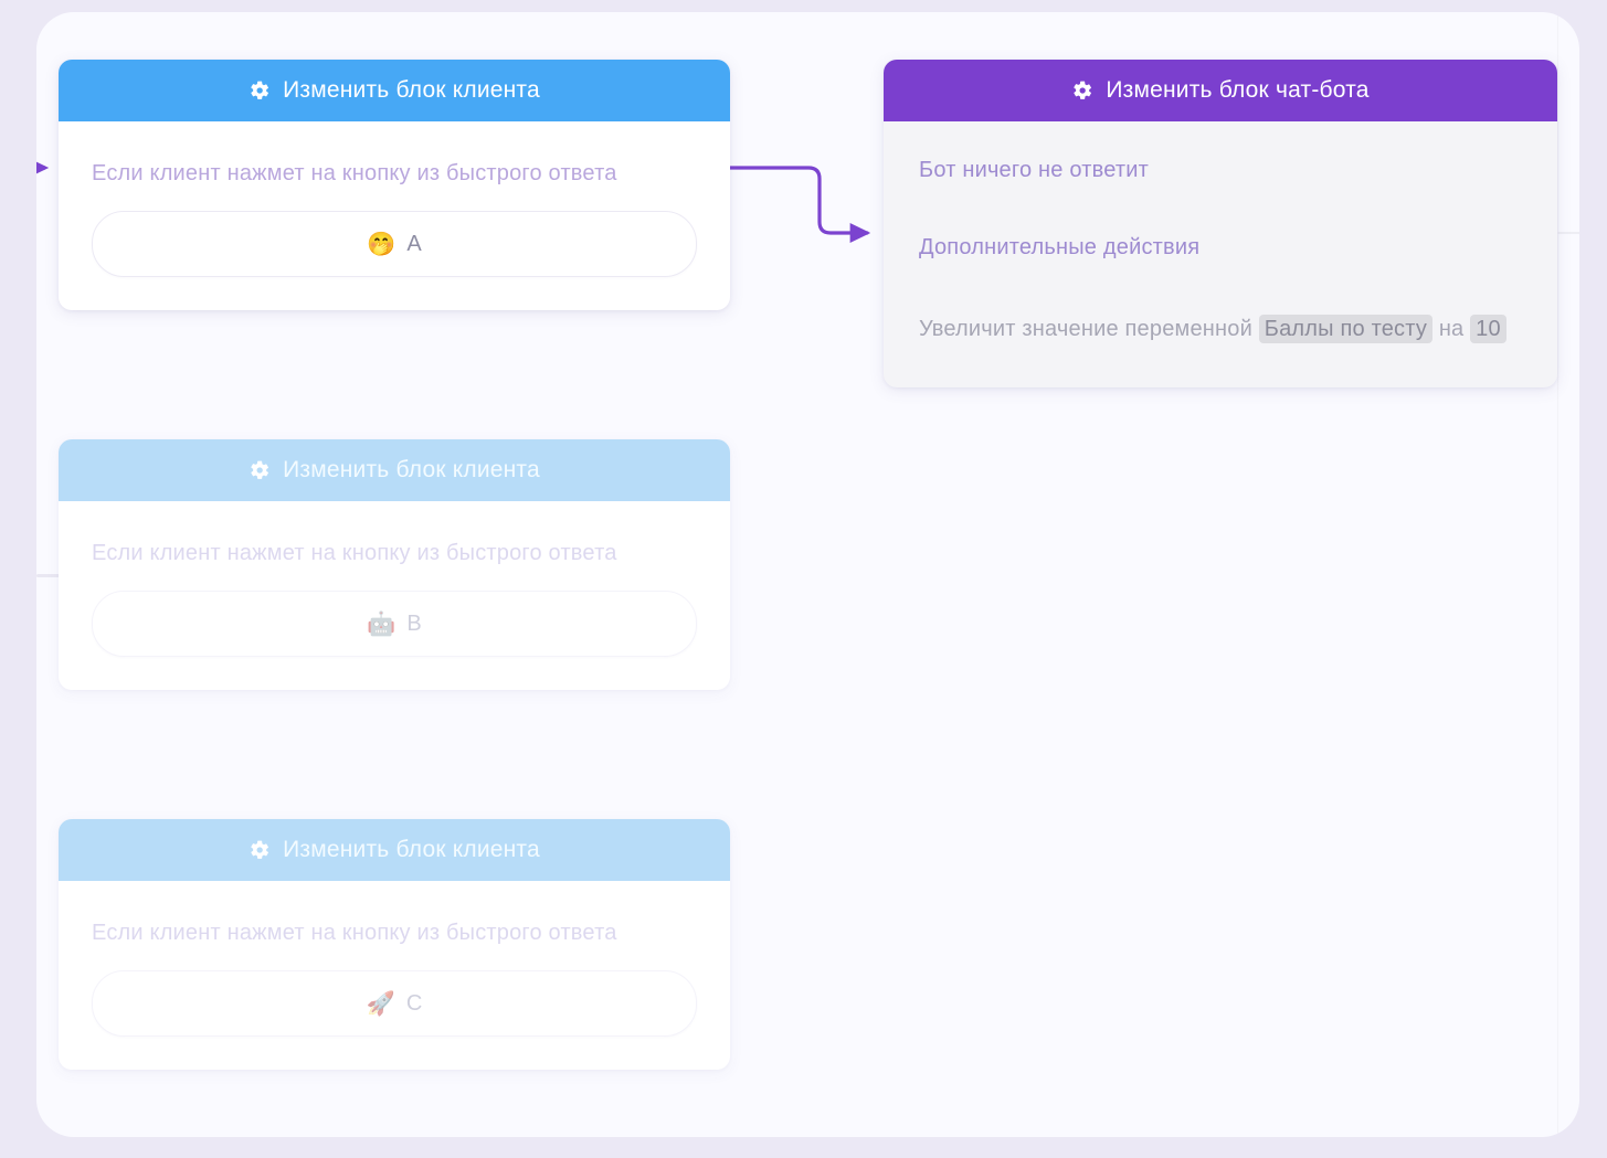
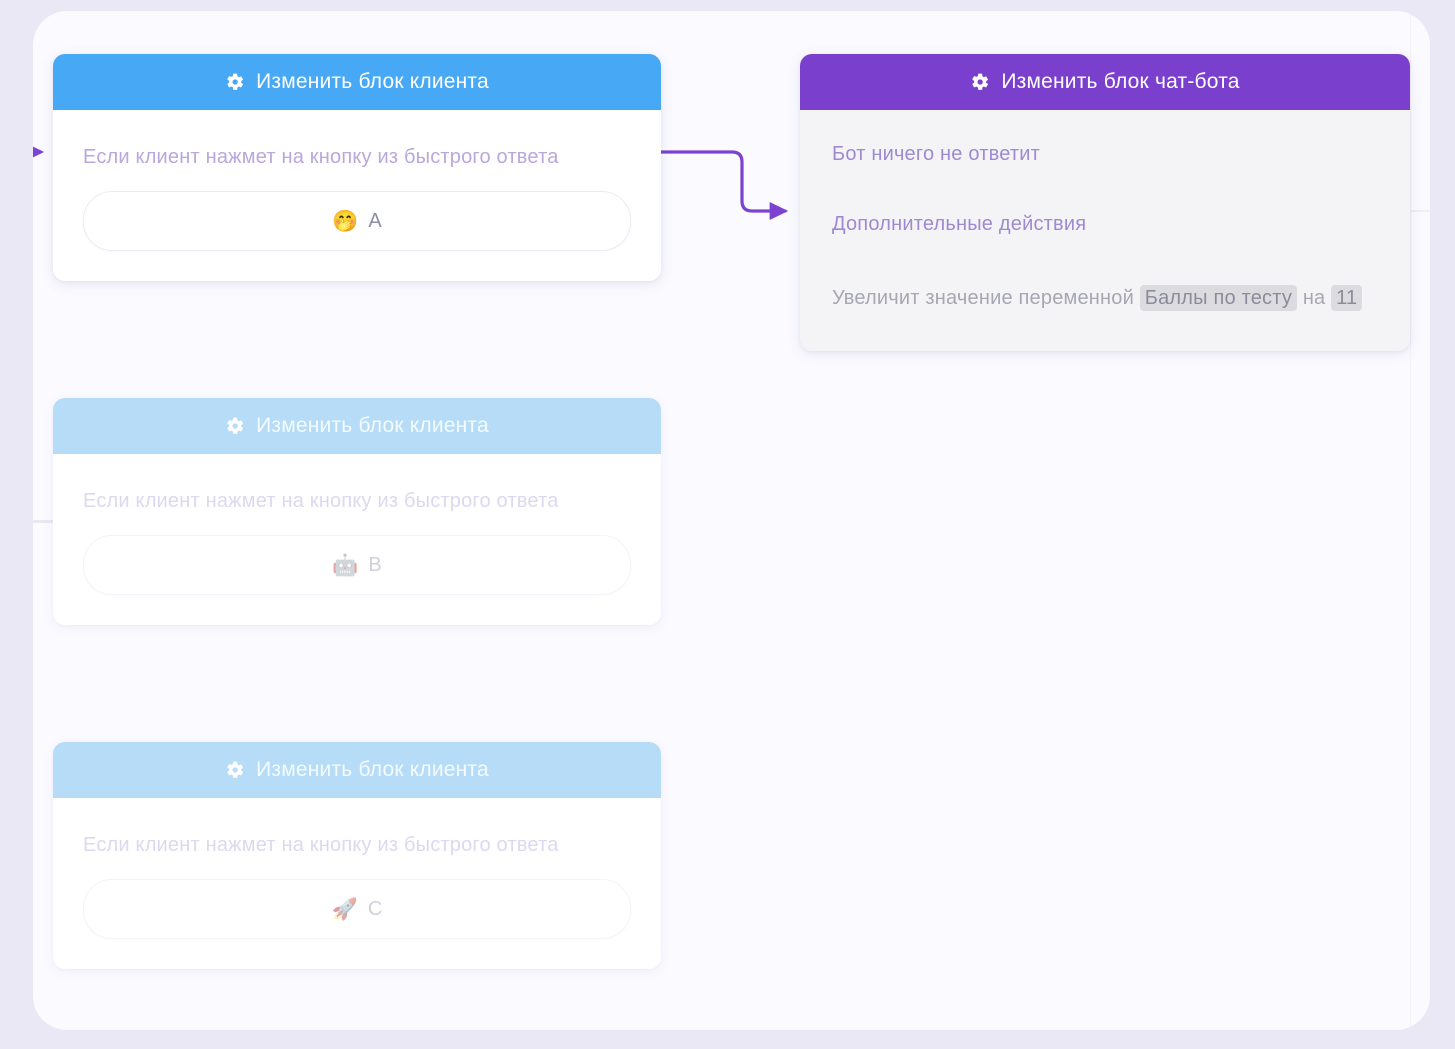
  Изменить блок клиента
  Если клиент нажмет на кнопку из быстрого ответа
  🤭
  A
  Изменить блок клиента
  Если клиент нажмет на кнопку из быстрого ответа
  🤖
  B
  Изменить блок клиента
  Если клиент нажмет на кнопку из быстрого ответа
  🚀
  C
  Изменить блок чат-бота
  Бот ничего не ответит
  Дополнительные действия
- Увеличит значение переменной Баллы по тесту на 10
+ Увеличит значение переменной Баллы по тесту на 11
